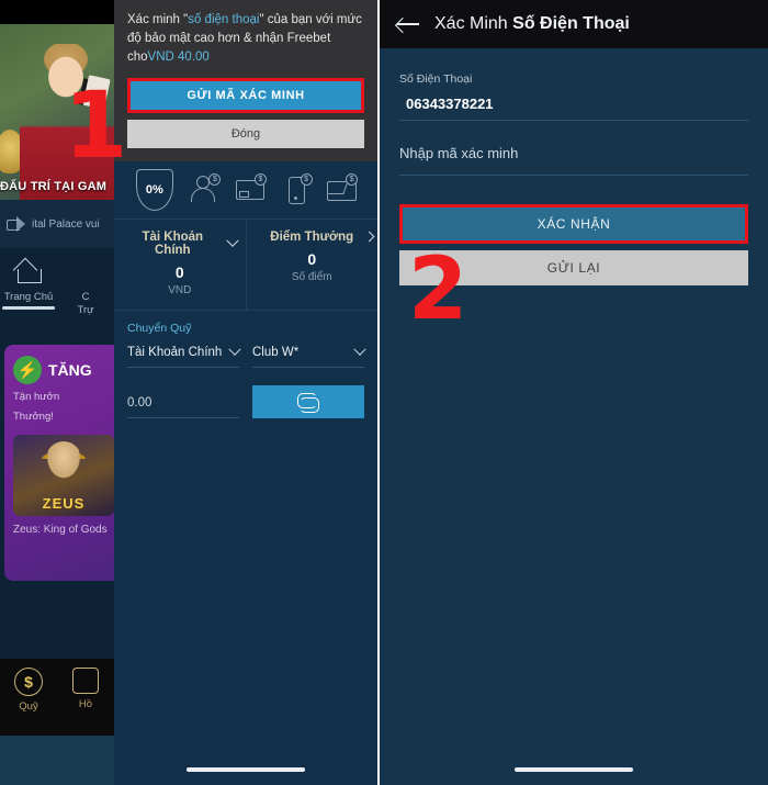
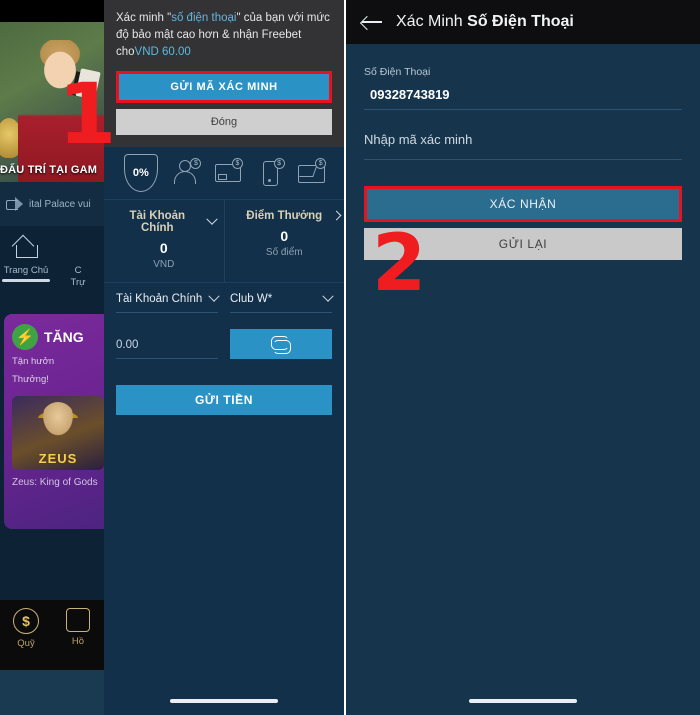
  ĐẤU TRÍ TẠI GAM
  ital Palace vui
  Trang Chủ
  C
  Trự
  TĂNG
  Tận hưởn
  Thưởng!
  ZEUS
  Zeus: King of Gods
  Quỹ
  Hồ
- Xác minh "số điện thoại" của bạn với mức độ bảo mật cao hơn & nhận Freebet choVND 40.00
+ Xác minh "số điện thoại" của bạn với mức độ bảo mật cao hơn & nhận Freebet choVND 60.00
  GỬI MÃ XÁC MINH
  Đóng
  0%
  Tài Khoản Chính
  0
  VND
  Điểm Thưởng
  0
  Số điểm
- Chuyển Quỹ
  Tài Khoản Chính
  Club W*
  0.00
+ GỬI TIỀN
  Xác Minh Số Điện Thoại
  Số Điện Thoại
- 06343378221
+ 09328743819
  Nhập mã xác minh
  XÁC NHẬN
  GỬI LẠI
  1
  2
